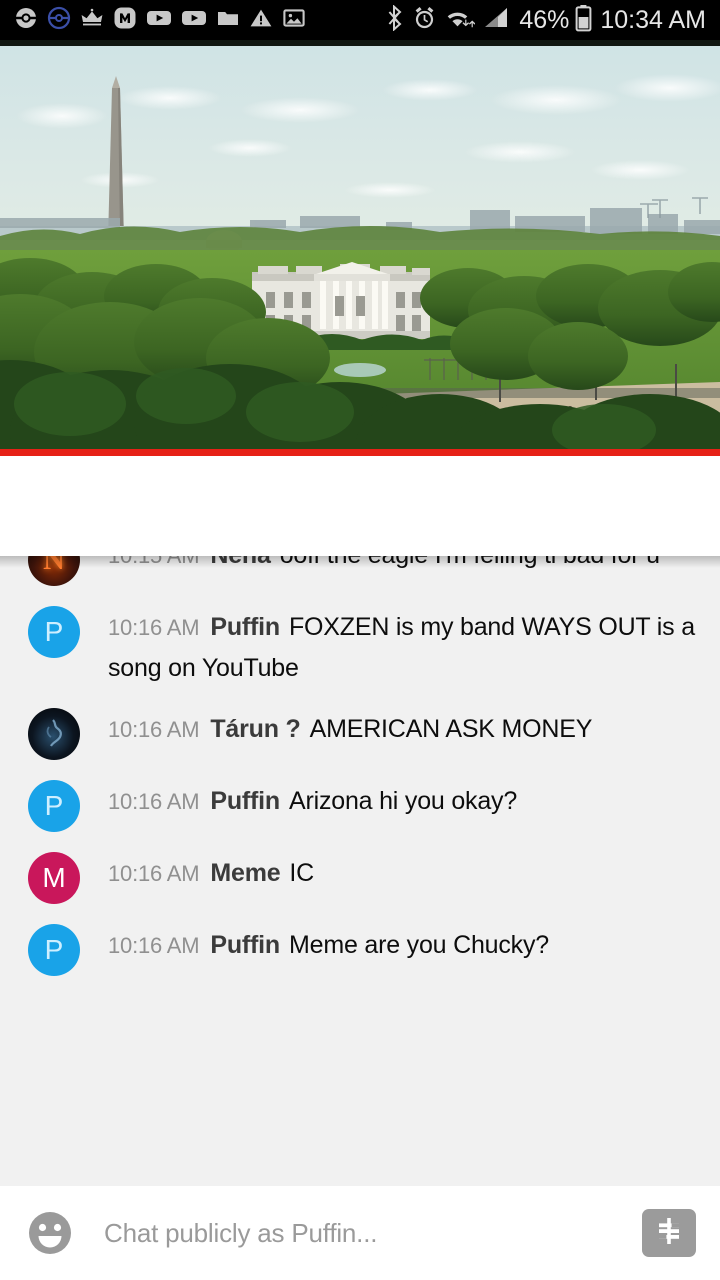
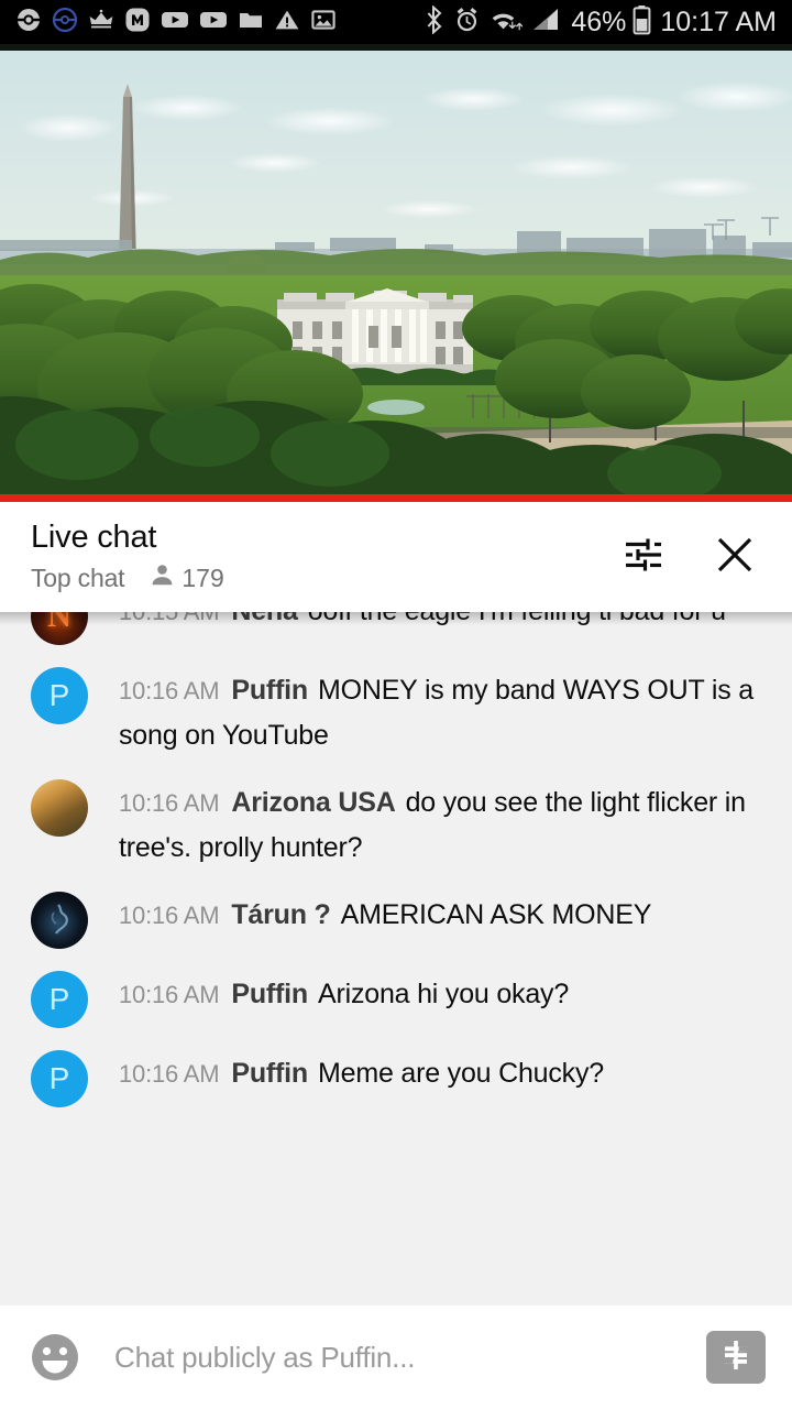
  46%
- 10:34 AM
+ 10:17 AM
+ Live chat
+ Top chat
+ 179
  P
- 10:16 AM Puffin FOXZEN is my band WAYS OUT is a song on YouTube
+ 10:16 AM Puffin MONEY is my band WAYS OUT is a song on YouTube
+ 10:16 AM Arizona USA do you see the light flicker in tree's. prolly hunter?
  10:16 AM Tárun ? AMERICAN ASK MONEY
  P
  10:16 AM Puffin Arizona hi you okay?
- M
- 10:16 AM Meme IC
  P
  10:16 AM Puffin Meme are you Chucky?
  Chat publicly as Puffin...
